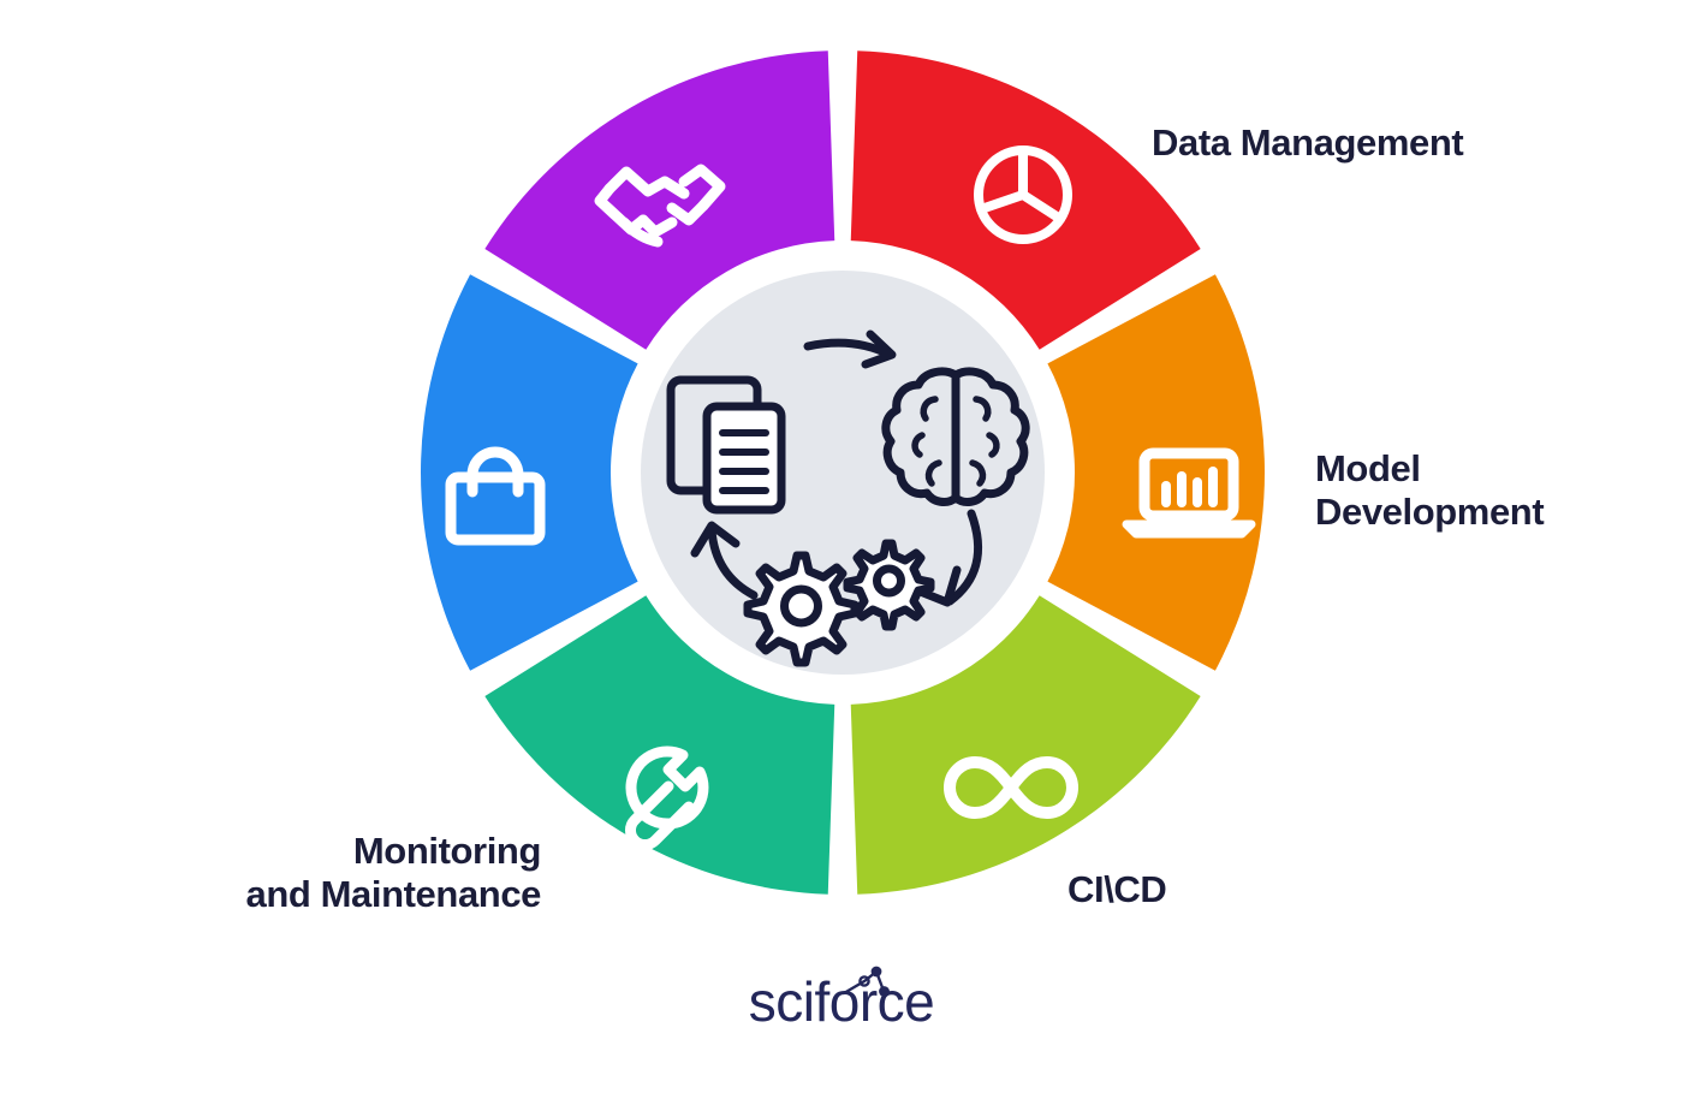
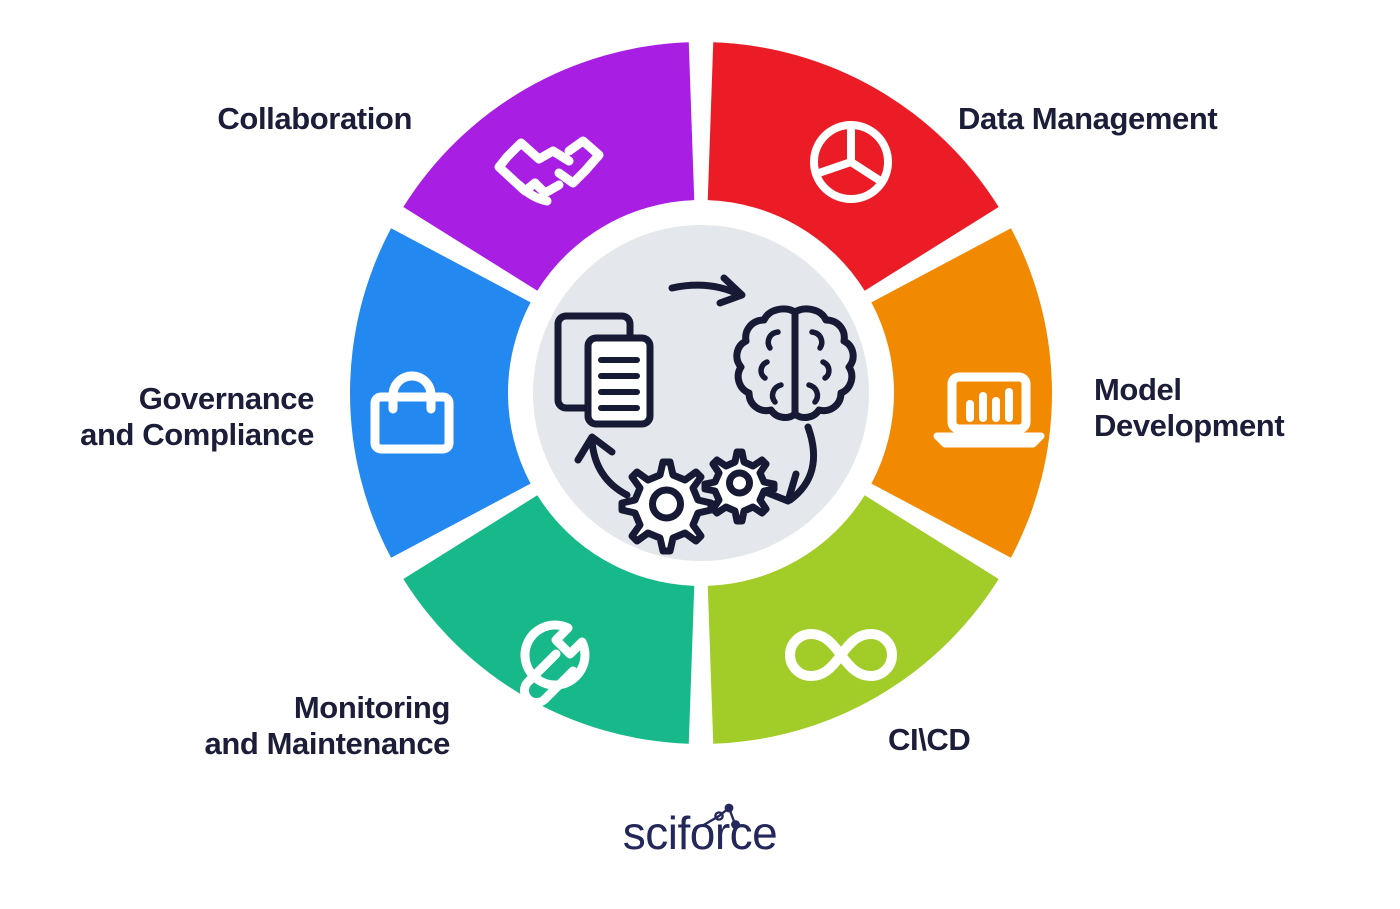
  Data Management
  Model
  Development
  CI\CD
  Monitoring
  and Maintenance
+ Governance
+ and Compliance
+ Collaboration
  sciforce
